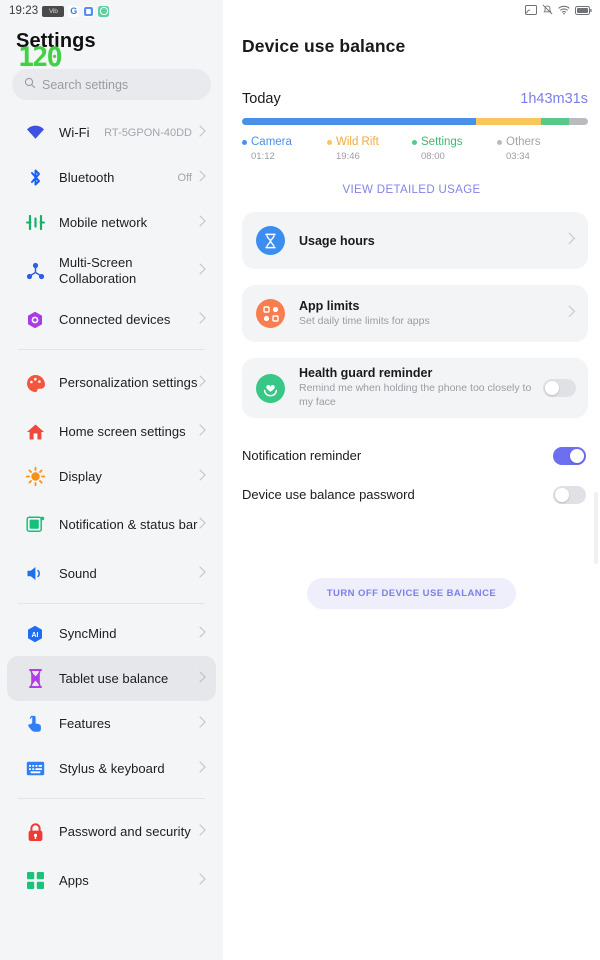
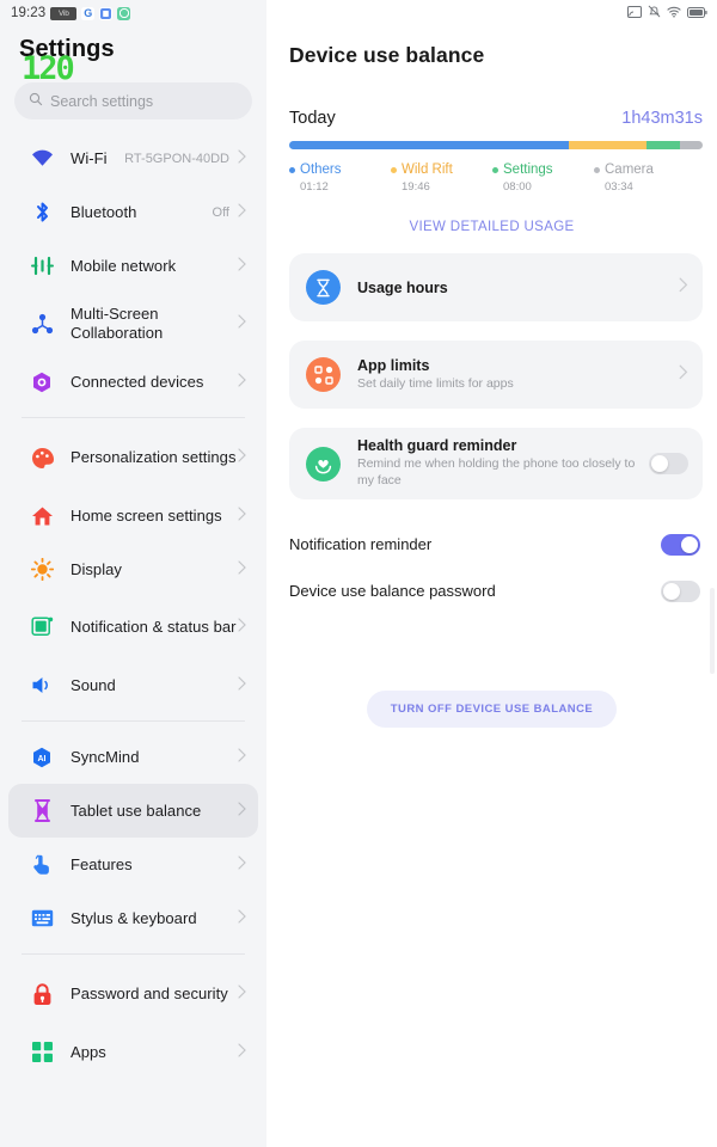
  19:23
  G
  Settings
  120
  Search settings
  Wi-Fi
  RT-5GPON-40DD
  Bluetooth
  Off
  Mobile network
  Multi-Screen Collaboration
  Connected devices
  Personalization settings
  Home screen settings
  Display
  Notification & status bar
  Sound
  SyncMind
  Tablet use balance
  Features
  Stylus & keyboard
  Password and security
  Apps
  Device use balance
  Today
  1h43m31s
- Camera
+ Others
  01:12
  Wild Rift
  19:46
  Settings
  08:00
- Others
+ Camera
  03:34
  VIEW DETAILED USAGE
  Usage hours
  App limits
  Set daily time limits for apps
  Health guard reminder
  Remind me when holding the phone too closely to my face
  Notification reminder
  Device use balance password
  TURN OFF DEVICE USE BALANCE
